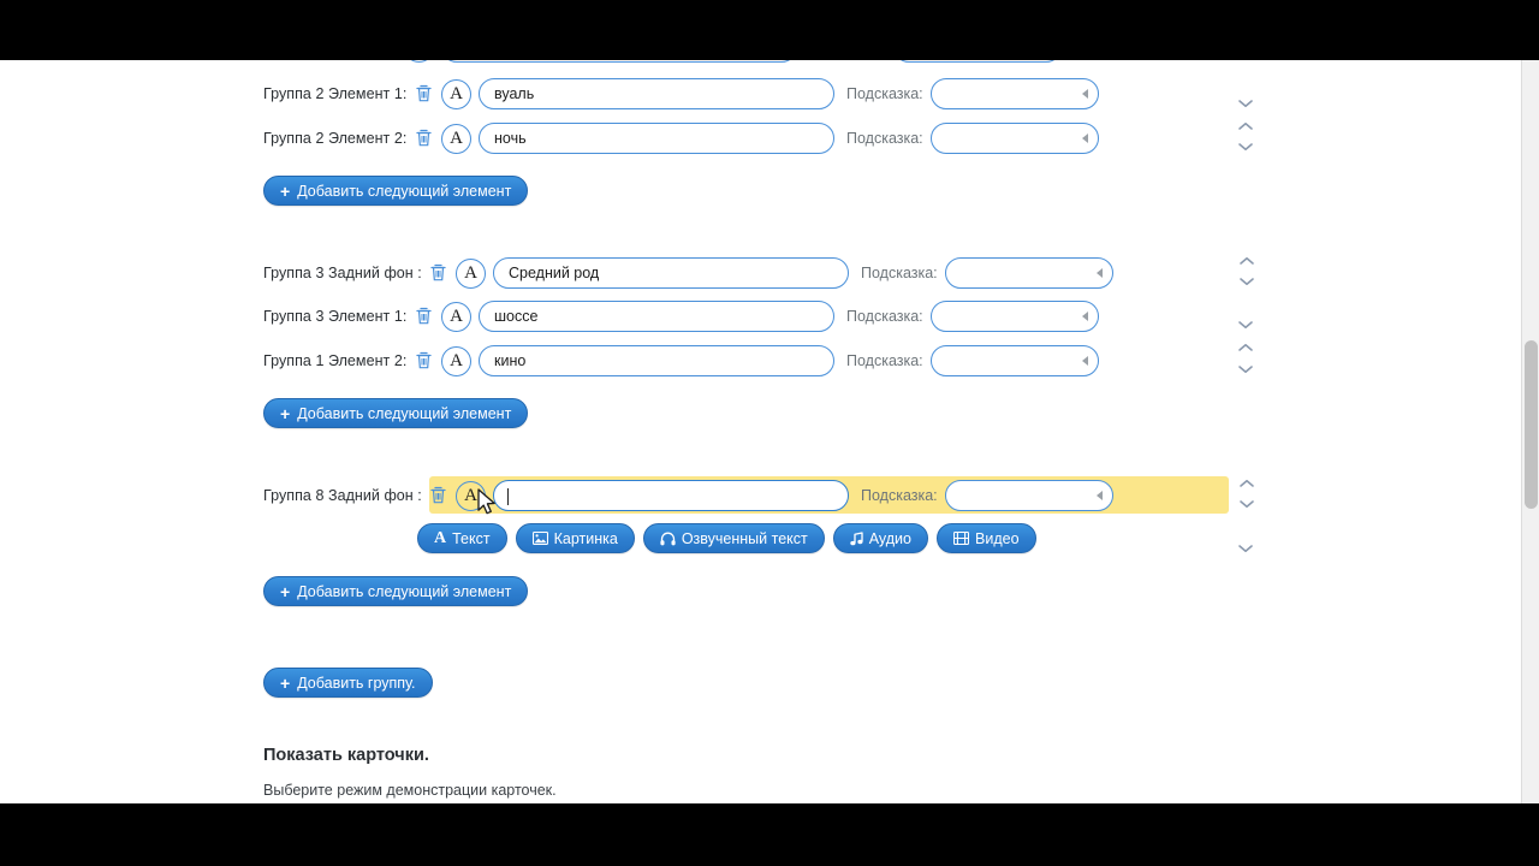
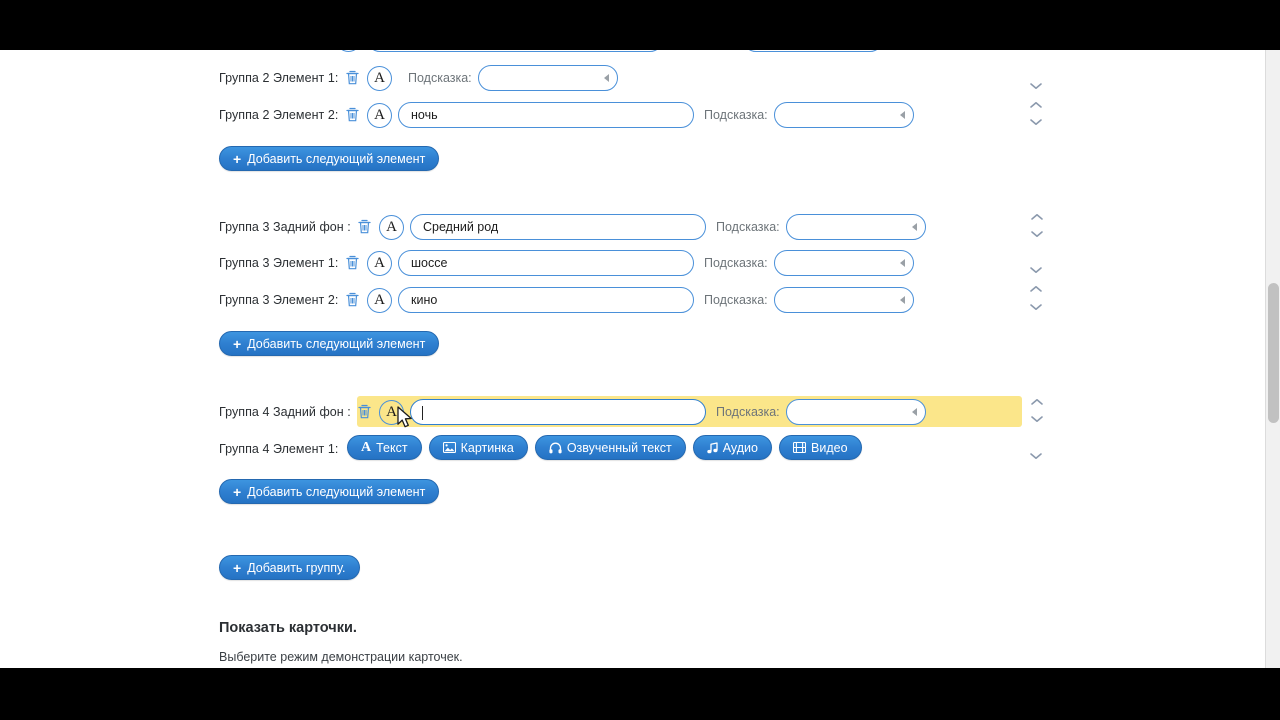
  Группа 2 Элемент 1:
  A
- вуаль
  Подсказка:
  Группа 2 Элемент 2:
  A
  ночь
  Подсказка:
  +
  Добавить следующий элемент
  Группа 3 Задний фон :
  A
  Средний род
  Подсказка:
  Группа 3 Элемент 1:
  A
  шоссе
  Подсказка:
- Группа 1 Элемент 2:
+ Группа 3 Элемент 2:
  A
  кино
  Подсказка:
  +
  Добавить следующий элемент
- Группа 8 Задний фон :
+ Группа 4 Задний фон :
  A
  Подсказка:
+ Группа 4 Элемент 1:
  A
  Текст
  Картинка
  Озвученный текст
  Аудио
  Видео
  +
  Добавить следующий элемент
  +
  Добавить группу.
  Показать карточки.
  Выберите режим демонстрации карточек.
